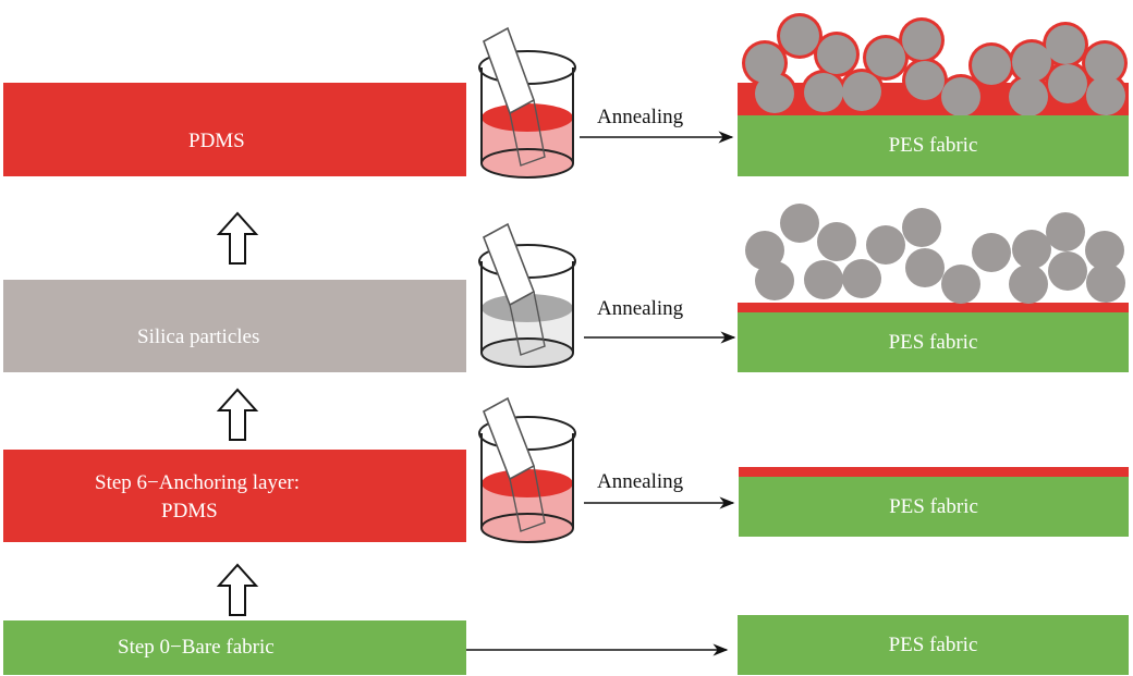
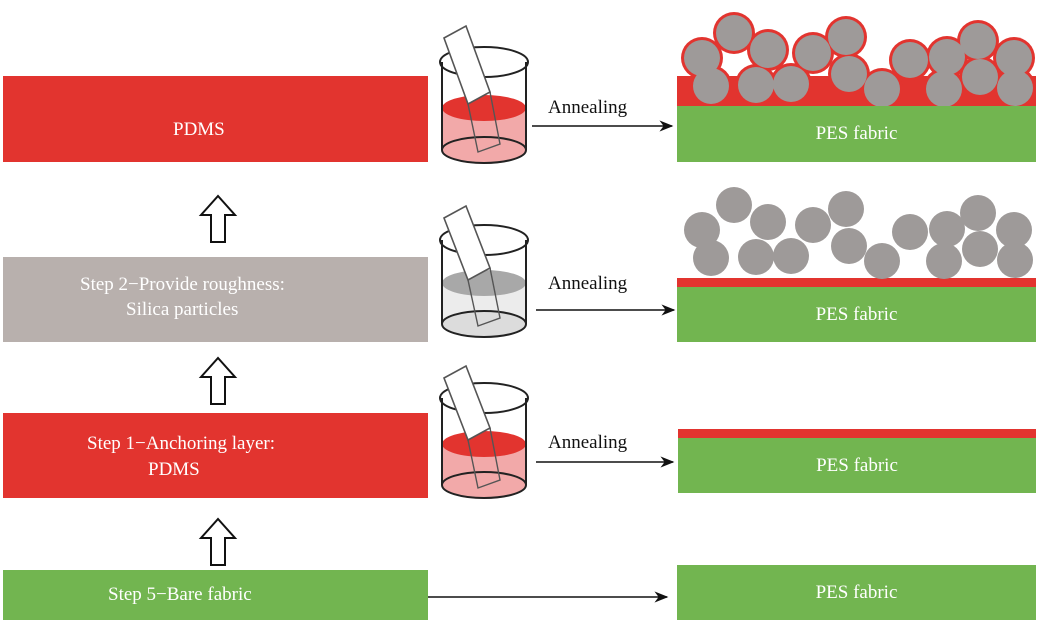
  PDMS
+ Step 2−Provide roughness:
  Silica particles
- Step 6−Anchoring layer:
+ Step 1−Anchoring layer:
  PDMS
- Step 0−Bare fabric
+ Step 5−Bare fabric
  Annealing
  Annealing
  Annealing
  PES fabric
  PES fabric
  PES fabric
  PES fabric
